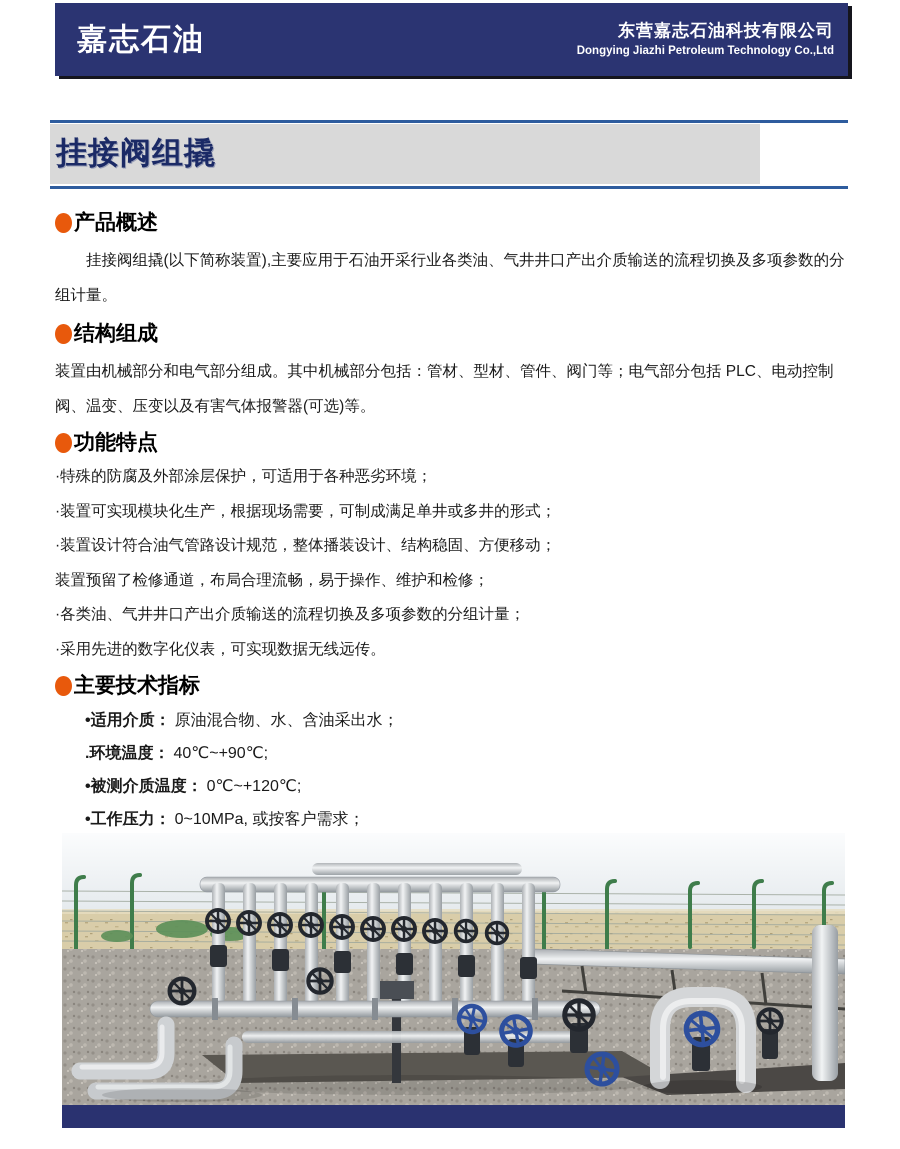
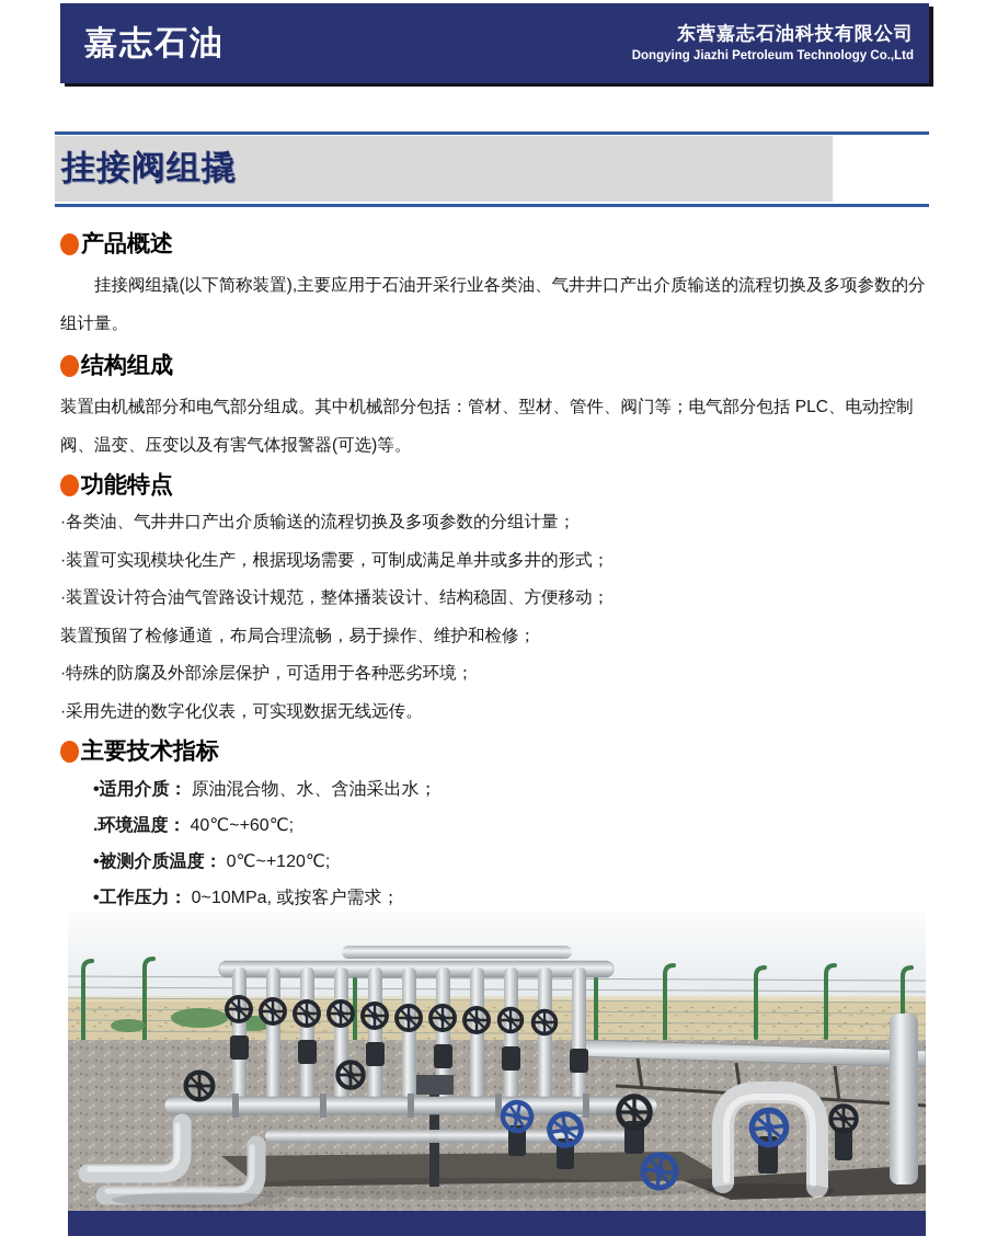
  嘉志石油
  东营嘉志石油科技有限公司
  Dongying Jiazhi Petroleum Technology Co.,Ltd
  挂接阀组撬
  产品概述
  挂接阀组撬(以下简称装置),主要应用于石油开采行业各类油、气井井口产出介质输送的流程切换及多项参数的分组计量。
  结构组成
  装置由机械部分和电气部分组成。其中机械部分包括：管材、型材、管件、阀门等；电气部分包括 PLC、电动控制阀、温变、压变以及有害气体报警器(可选)等。
  功能特点
- ·特殊的防腐及外部涂层保护，可适用于各种恶劣环境；
+ ·各类油、气井井口产出介质输送的流程切换及多项参数的分组计量；
  ·装置可实现模块化生产，根据现场需要，可制成满足单井或多井的形式；
  ·装置设计符合油气管路设计规范，整体播装设计、结构稳固、方便移动；
  装置预留了检修通道，布局合理流畅，易于操作、维护和检修；
- ·各类油、气井井口产出介质输送的流程切换及多项参数的分组计量；
+ ·特殊的防腐及外部涂层保护，可适用于各种恶劣环境；
  ·采用先进的数字化仪表，可实现数据无线远传。
  主要技术指标
  •适用介质： 原油混合物、水、含油采出水；
- .环境温度： 40℃~+90℃;
+ .环境温度： 40℃~+60℃;
  •被测介质温度： 0℃~+120℃;
  •工作压力： 0~10MPa, 或按客户需求；
